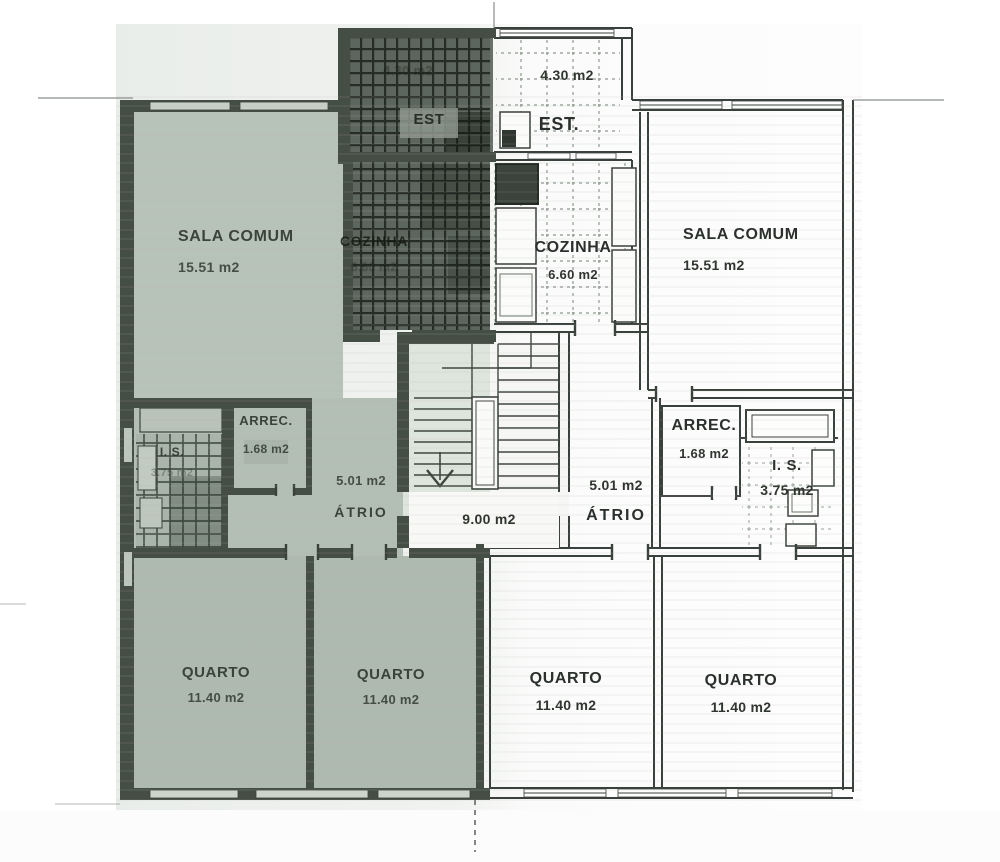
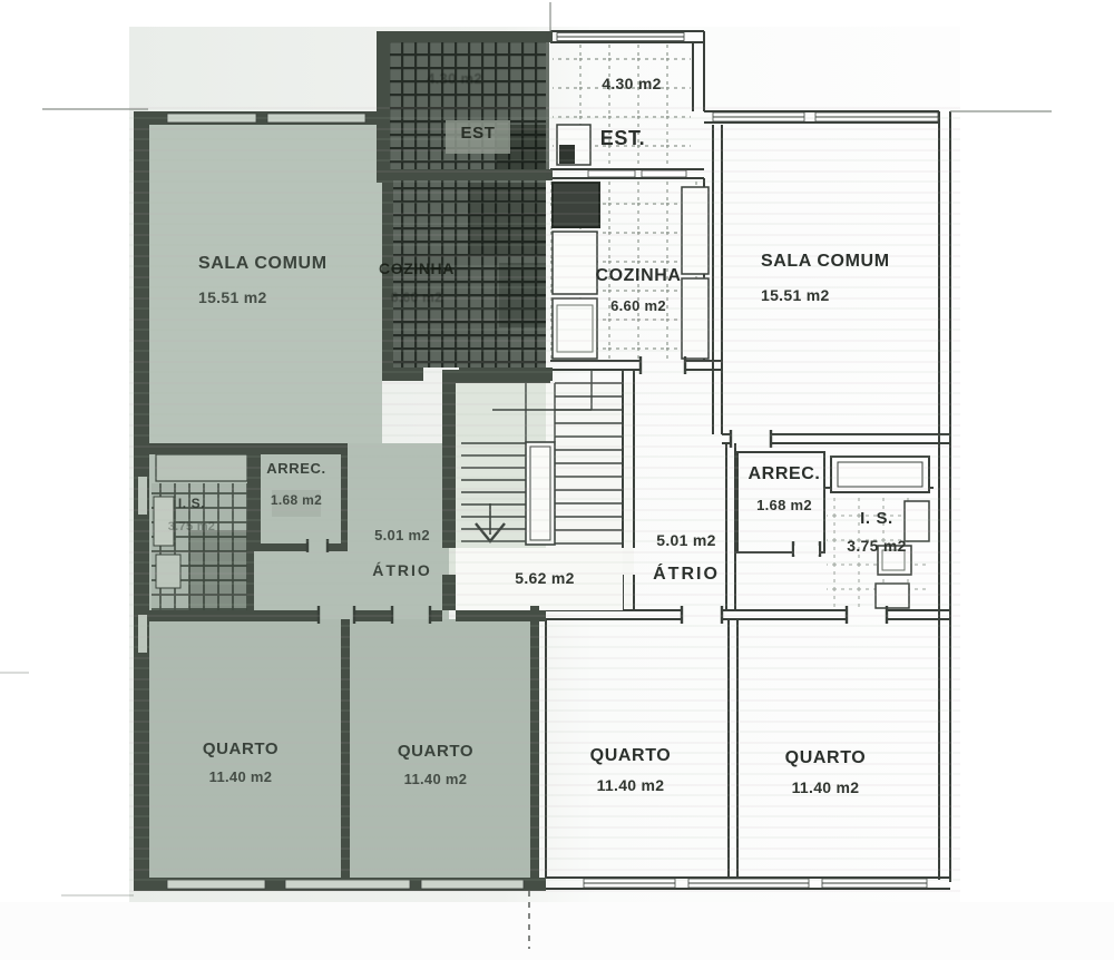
  4.30 m2
  EST
  4.30 m2
  EST.
  SALA COMUM
  15.51 m2
  SALA COMUM
  15.51 m2
  COZINHA
  6.60 m2
  COZINHA
  6.60 m2
  ARREC.
  1.68 m2
  ARREC.
  1.68 m2
  I. S.
  3.75 m2
  I. S.
  3.75 m2
  ÁTRIO
  5.01 m2
  ÁTRIO
  5.01 m2
- 9.00 m2
+ 5.62 m2
  QUARTO
  11.40 m2
  QUARTO
  11.40 m2
  QUARTO
  11.40 m2
  QUARTO
  11.40 m2
